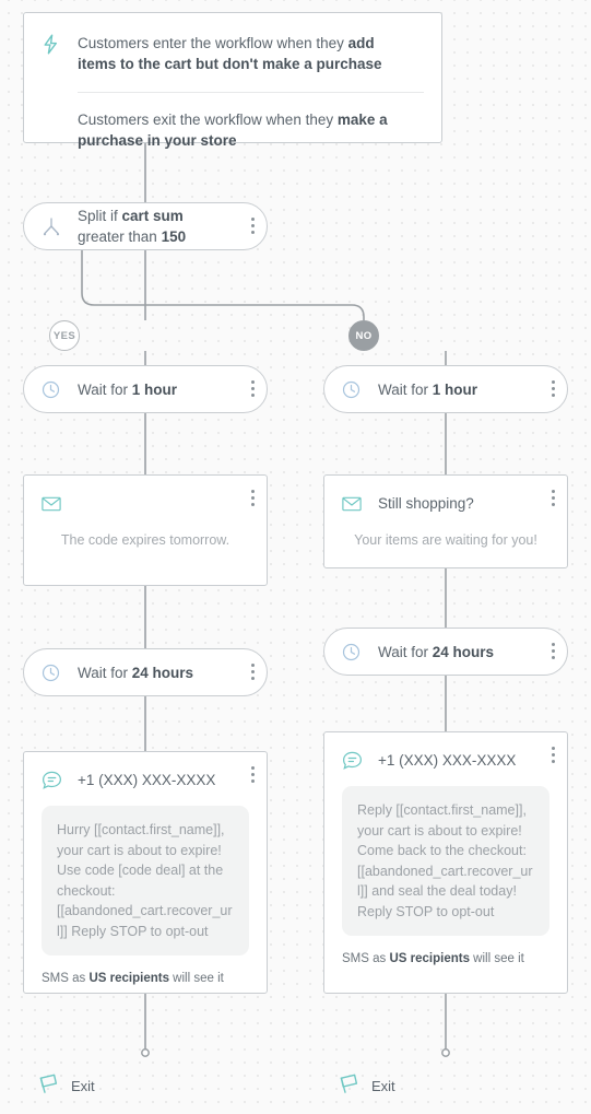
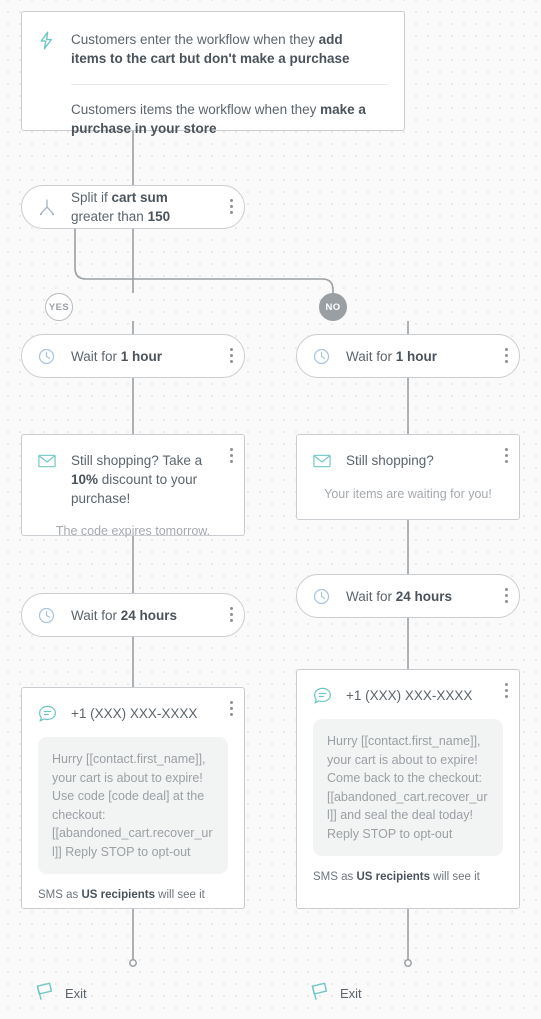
  Customers enter the workflow when they add items to the cart but don't make a purchase
- Customers exit the workflow when they make a purchase in your store
+ Customers items the workflow when they make a purchase in your store
  Split if cart sum greater than 150
  YES
  NO
  Wait for 1 hour
  Wait for 1 hour
+ Still shopping? Take a 10% discount to your purchase!
  The code expires tomorrow.
  Still shopping?
  Your items are waiting for you!
  Wait for 24 hours
  Wait for 24 hours
  +1 (XXX) XXX-XXXX
  Hurry [[contact.first_name]], your cart is about to expire! Use code [code deal] at the checkout: [[abandoned_cart.recover_url]] Reply STOP to opt-out
  SMS as US recipients will see it
  +1 (XXX) XXX-XXXX
- Reply [[contact.first_name]], your cart is about to expire! Come back to the checkout: [[abandoned_cart.recover_url]] and seal the deal today! Reply STOP to opt-out
+ Hurry [[contact.first_name]], your cart is about to expire! Come back to the checkout: [[abandoned_cart.recover_url]] and seal the deal today! Reply STOP to opt-out
  SMS as US recipients will see it
  Exit
  Exit
